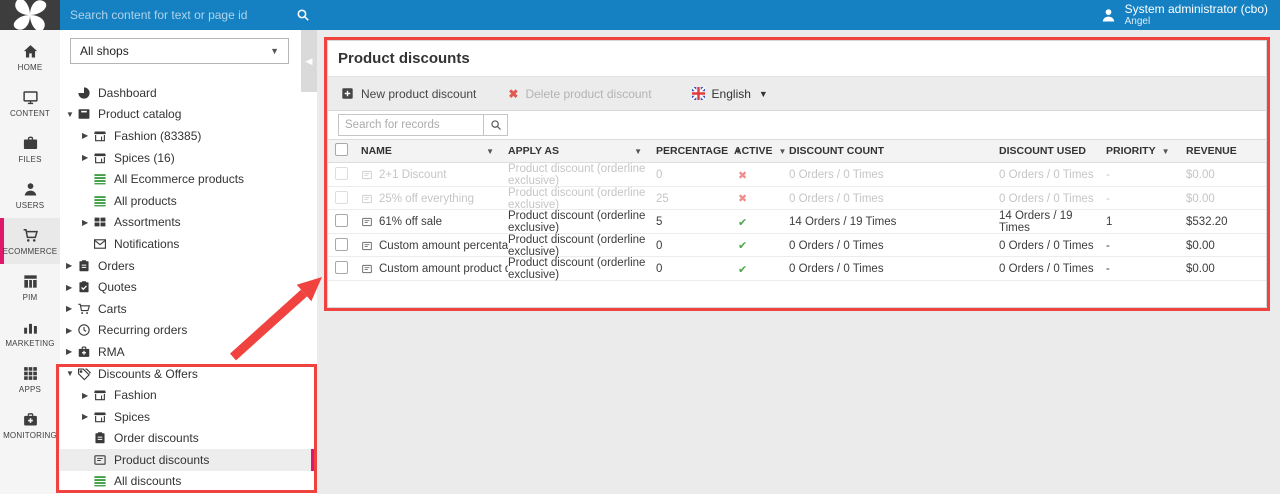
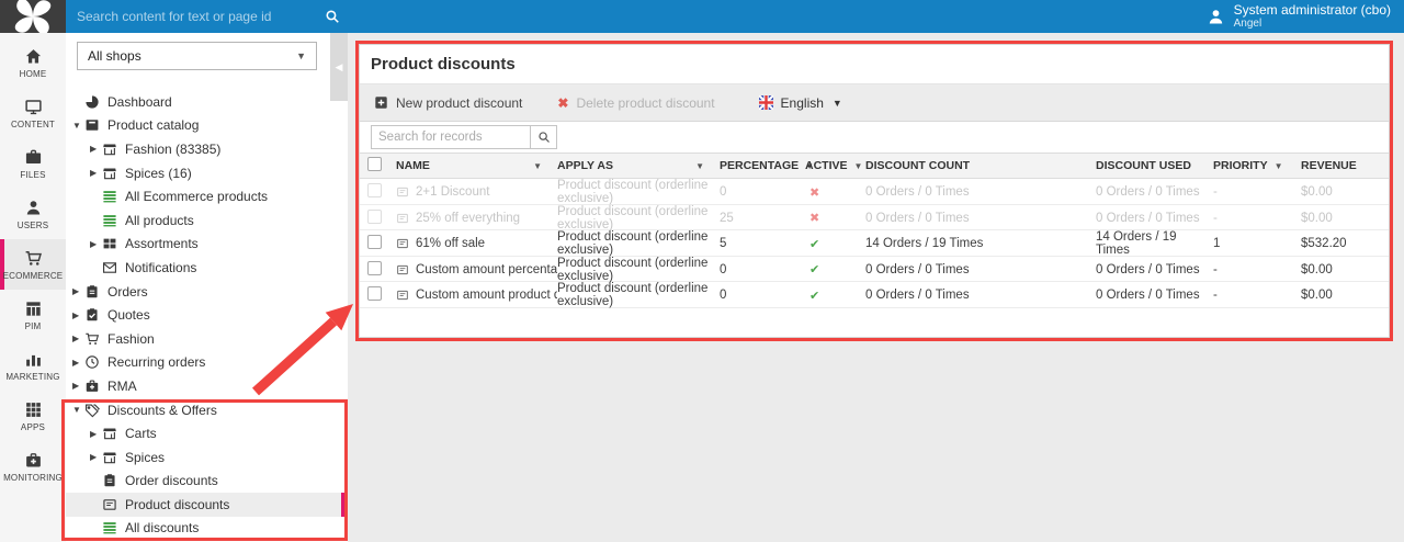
  Search content for text or page id
  System administrator (cbo)
  Angel
  HOME
  CONTENT
  FILES
  USERS
  ECOMMERCE
  PIM
  MARKETING
  APPS
  MONITORING
  All shops
  ▼
  ◀
  Dashboard
  ▼
  Product catalog
  ▶
  Fashion (83385)
  ▶
  Spices (16)
  All Ecommerce products
  All products
  ▶
  Assortments
  Notifications
  ▶
  Orders
  ▶
  Quotes
  ▶
- Carts
+ Fashion
  ▶
  Recurring orders
  ▶
  RMA
  ▼
  Discounts & Offers
  ▶
- Fashion
+ Carts
  ▶
  Spices
  Order discounts
  Product discounts
  All discounts
  Product discounts
  New product discount
  ✖
  Delete product discount
  English
  ▼
  Search for records
  NAME
  ▼
  APPLY AS
  ▼
  PERCENTAGE
  ▼
  ACTIVE
  ▼
  DISCOUNT COUNT
  DISCOUNT USED
  PRIORITY
  ▼
  REVENUE
  2+1 Discount
  Product discount (orderline exclusive)
  0
  ✖
  0 Orders / 0 Times
  0 Orders / 0 Times
  -
  $0.00
  25% off everything
  Product discount (orderline exclusive)
  25
  ✖
  0 Orders / 0 Times
  0 Orders / 0 Times
  -
  $0.00
  61% off sale
  Product discount (orderline exclusive)
  5
  ✔
  14 Orders / 19 Times
  14 Orders / 19 Times
  1
  $532.20
  Product discount (orderline exclusive)
  0
  ✔
  0 Orders / 0 Times
  0 Orders / 0 Times
  -
  $0.00
  Custom amount product
  Product discount (orderline exclusive)
  0
  ✔
  0 Orders / 0 Times
  0 Orders / 0 Times
  -
  $0.00
